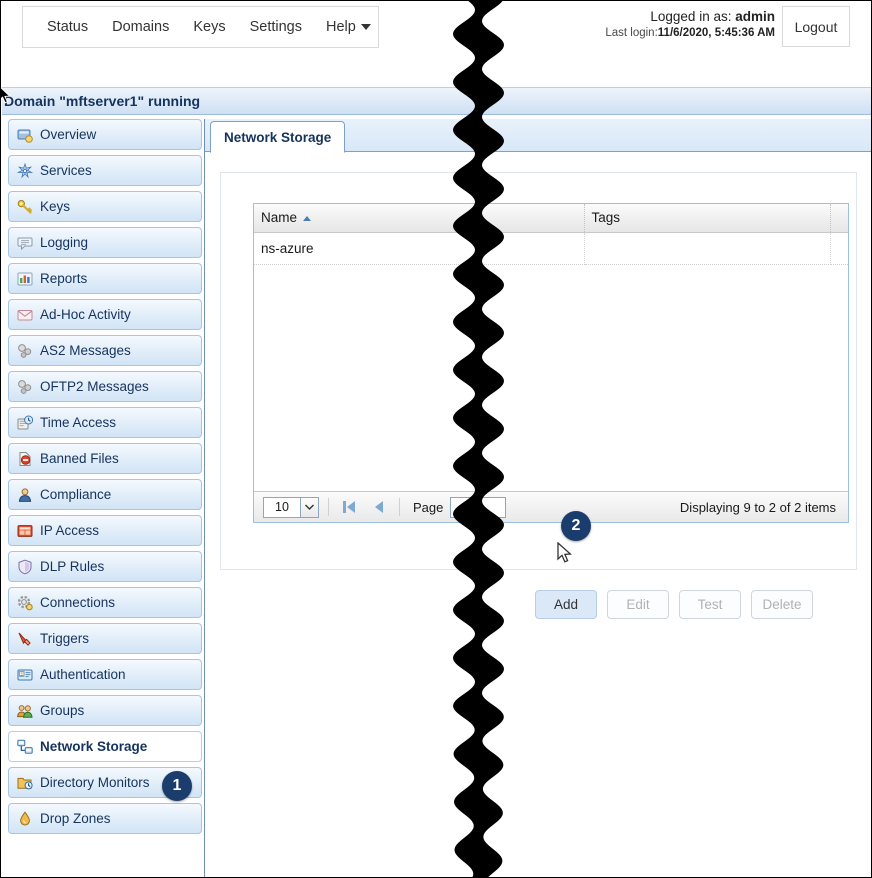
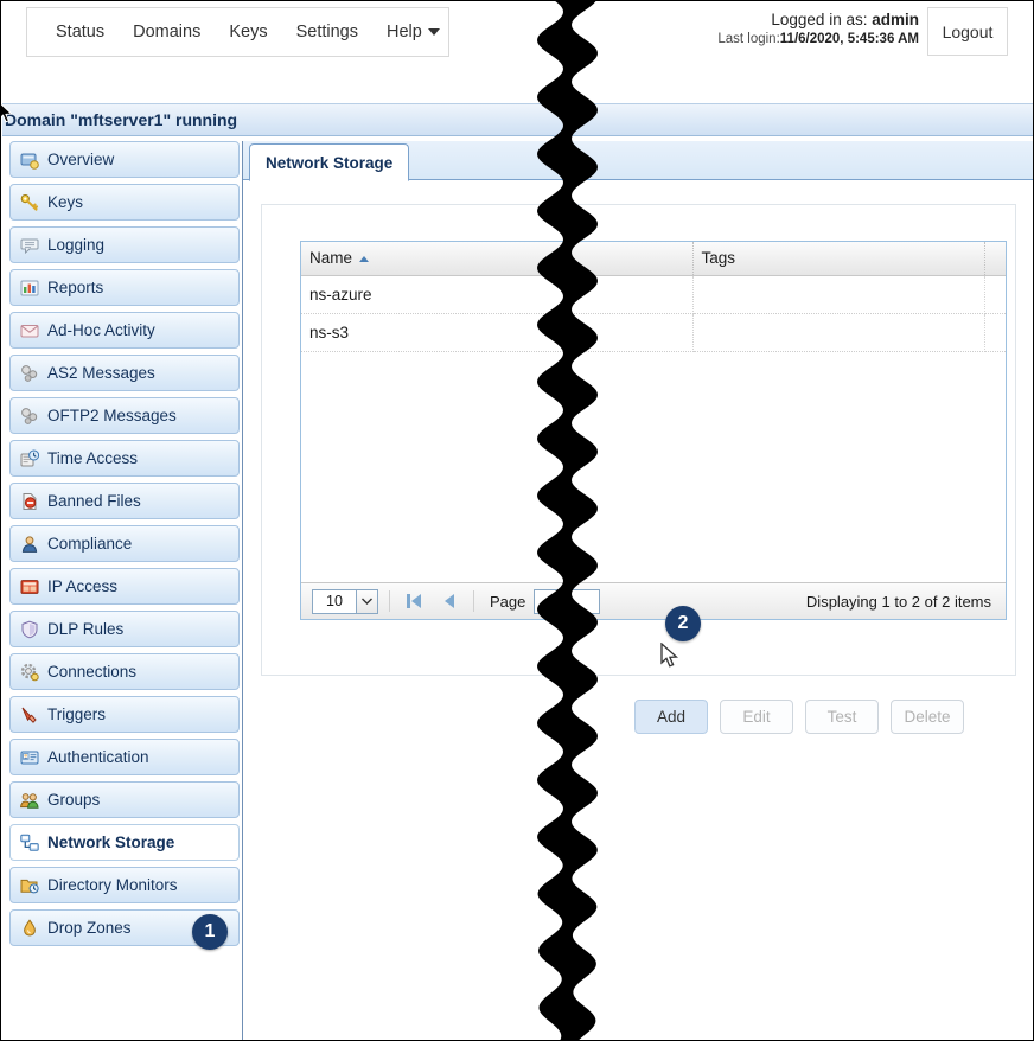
  Status
  Domains
  Keys
  Settings
  Help
  Logged in as: admin
  Last login:11/6/2020, 5:45:36 AM
  Logout
  Domain "mftserver1" running
  Overview
- Services
  Keys
  Logging
  Reports
  Ad-Hoc Activity
  AS2 Messages
  OFTP2 Messages
  Time Access
  Banned Files
  Compliance
  IP Access
  DLP Rules
  Connections
  Triggers
  Authentication
  Groups
  Network Storage
  Directory Monitors
  Drop Zones
  Network Storage
  Name	Tags
  ns-azure
+ ns-s3
  10
  Page
- Displaying 9 to 2 of 2 items
+ Displaying 1 to 2 of 2 items
  Add
  Edit
  Test
  Delete
  1
  2
